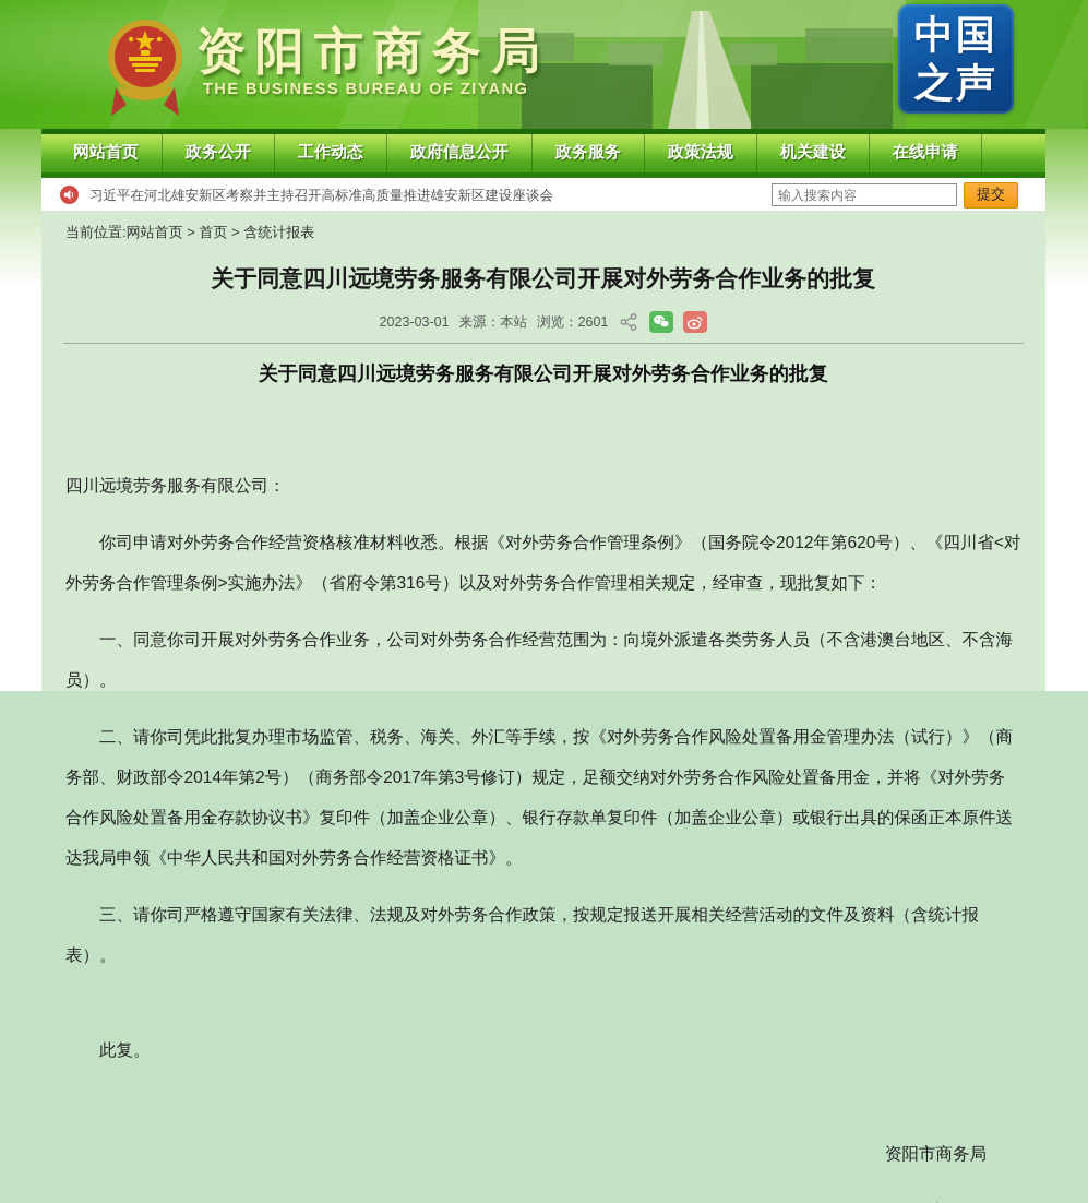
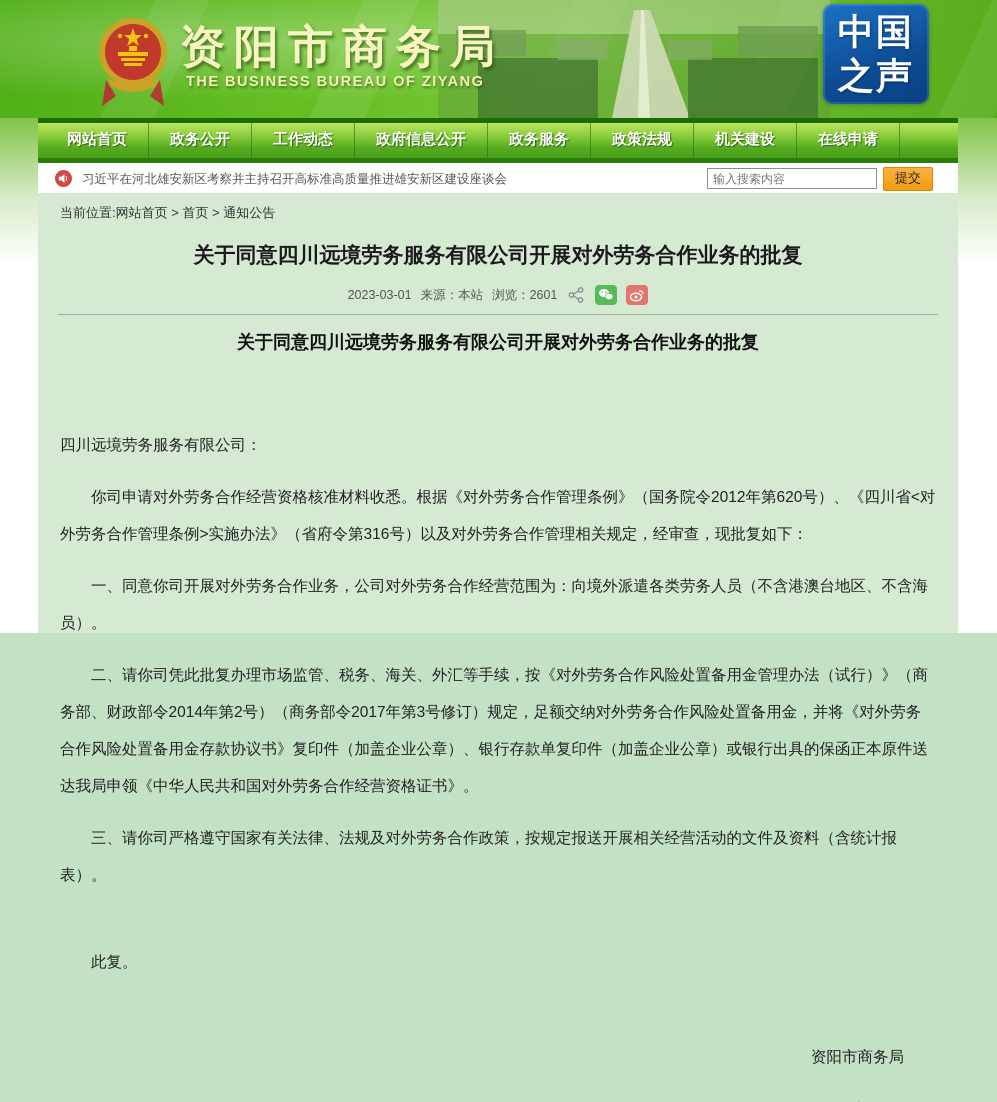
  资阳市商务局
  THE BUSINESS BUREAU OF ZIYANG
  中国
  之声
  网站首页
  政务公开
  工作动态
  政府信息公开
  政务服务
  政策法规
  机关建设
  在线申请
  习近平在河北雄安新区考察并主持召开高标准高质量推进雄安新区建设座谈会
  输入搜索内容
  提交
- 当前位置:网站首页 > 首页 > 含统计报表
+ 当前位置:网站首页 > 首页 > 通知公告
  关于同意四川远境劳务服务有限公司开展对外劳务合作业务的批复
  2023-03-01
  来源：本站
  浏览：2601
  关于同意四川远境劳务服务有限公司开展对外劳务合作业务的批复
  四川远境劳务服务有限公司：
  你司申请对外劳务合作经营资格核准材料收悉。根据《对外劳务合作管理条例》（国务院令2012年第620号）、《四川省<对外劳务合作管理条例>实施办法》（省府令第316号）以及对外劳务合作管理相关规定，经审查，现批复如下：
  一、同意你司开展对外劳务合作业务，公司对外劳务合作经营范围为：向境外派遣各类劳务人员（不含港澳台地区、不含海员）。
  二、请你司凭此批复办理市场监管、税务、海关、外汇等手续，按《对外劳务合作风险处置备用金管理办法（试行）》（商务部、财政部令2014年第2号）（商务部令2017年第3号修订）规定，足额交纳对外劳务合作风险处置备用金，并将《对外劳务合作风险处置备用金存款协议书》复印件（加盖企业公章）、银行存款单复印件（加盖企业公章）或银行出具的保函正本原件送达我局申领《中华人民共和国对外劳务合作经营资格证书》。
  三、请你司严格遵守国家有关法律、法规及对外劳务合作政策，按规定报送开展相关经营活动的文件及资料（含统计报表）。
  此复。
  资阳市商务局
